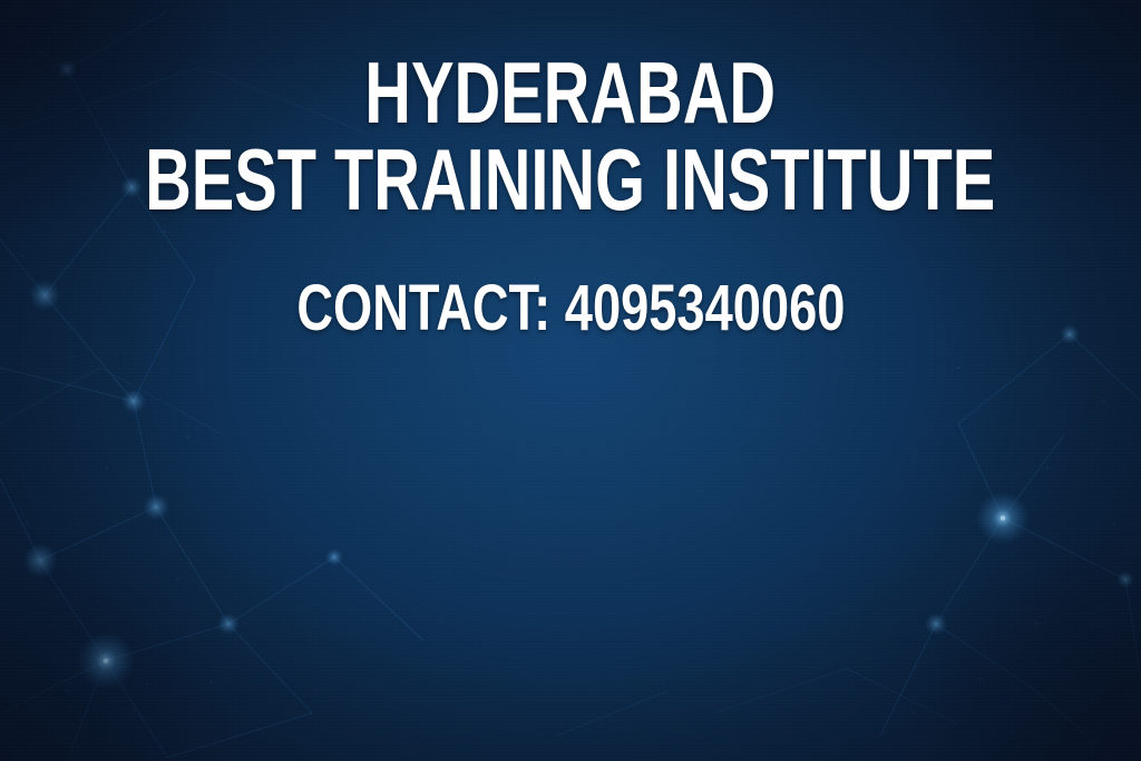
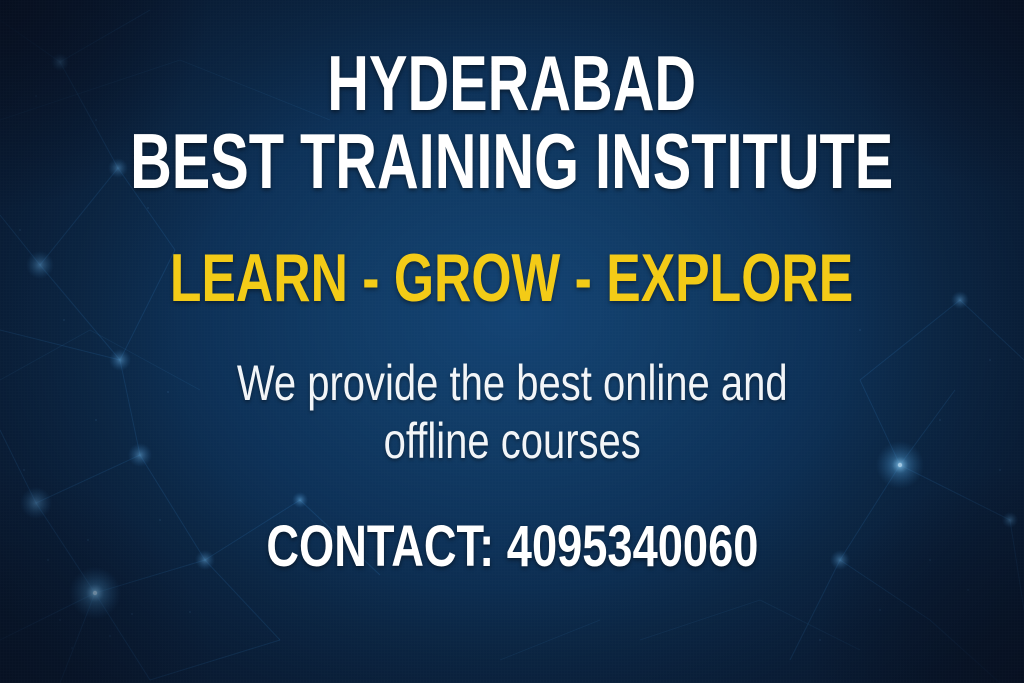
  HYDERABAD
  BEST TRAINING INSTITUTE
+ LEARN - GROW - EXPLORE
+ We provide the best online and
+ offline courses
  CONTACT: 4095340060
